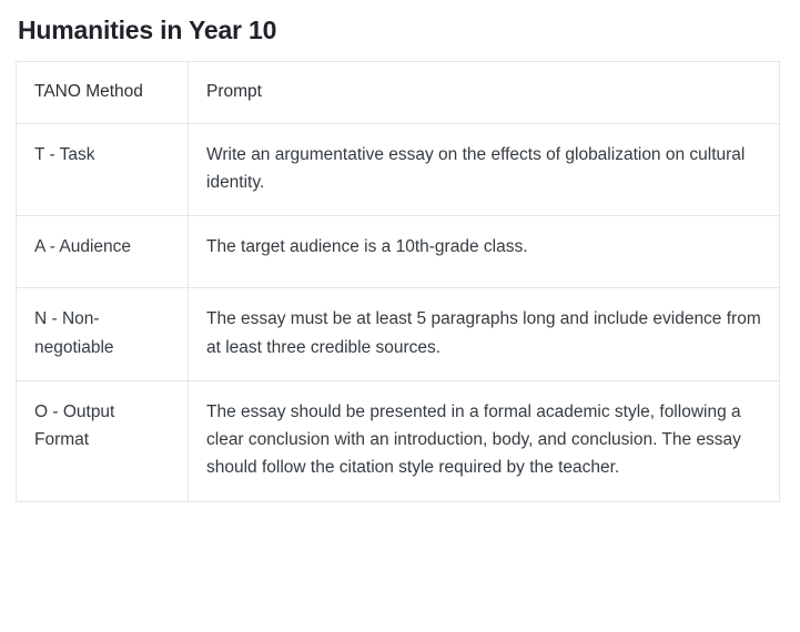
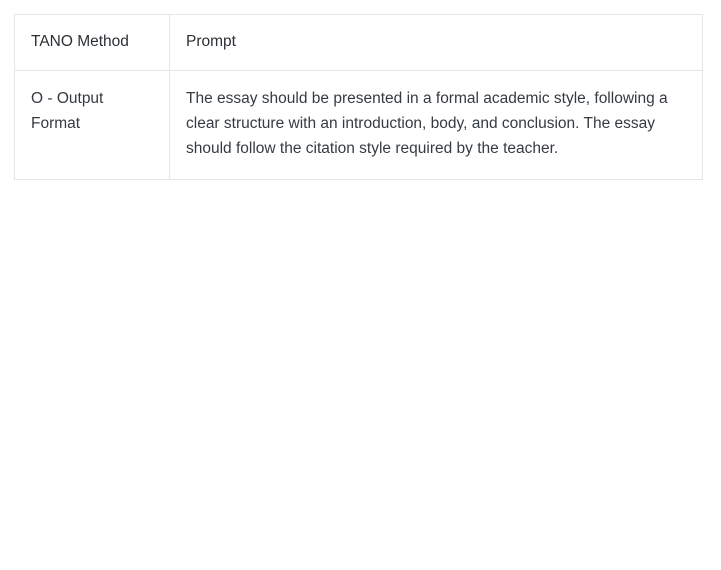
- Humanities in Year 10
  TANO Method	Prompt
- T - Task	Write an argumentative essay on the effects of globalization on cultural identity.
- A - Audience	The target audience is a 10th-grade class.
- N - Non-negotiable	The essay must be at least 5 paragraphs long and include evidence from at least three credible sources.
- O - Output Format	The essay should be presented in a formal academic style, following a clear conclusion with an introduction, body, and conclusion. The essay should follow the citation style required by the teacher.
+ O - Output Format	The essay should be presented in a formal academic style, following a clear structure with an introduction, body, and conclusion. The essay should follow the citation style required by the teacher.
